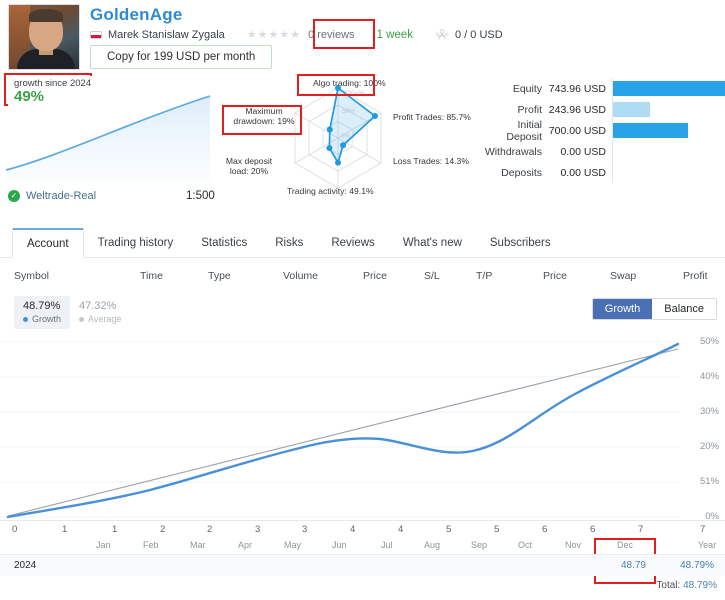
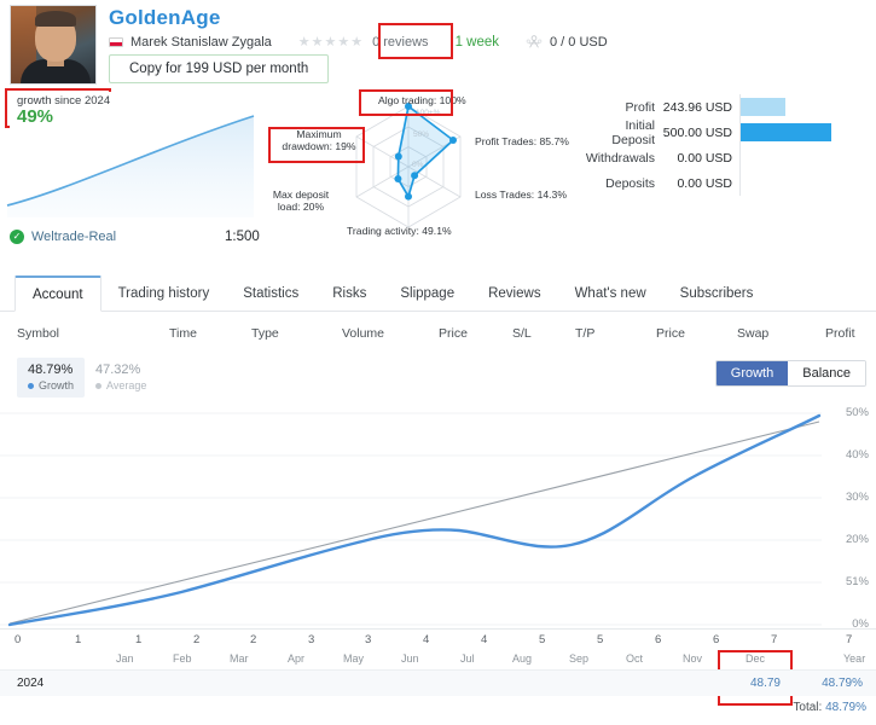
  GoldenAge
  Marek Stanislaw Zygala
  ★★★★★
  0 reviews
  1 week
  0 / 0 USD
  Copy for 199 USD per month
  growth since 2024
  49%
  ✓
  Weltrade-Real
  1:500
  Algo trading: 100%
  Profit Trades: 85.7%
  Loss Trades: 14.3%
  Trading activity: 49.1%
  Max deposit load: 20%
  Maximum drawdown: 19%
- Equity
- 743.96 USD
  Profit
  243.96 USD
  Initial Deposit
- 700.00 USD
+ 500.00 USD
  Withdrawals
  0.00 USD
  Deposits
  0.00 USD
  Account
  Trading history
  Statistics
  Risks
+ Slippage
  Reviews
  What's new
  Subscribers
  Symbol
  Time
  Type
  Volume
  Price
  S/L
  T/P
  Price
  Swap
  Profit
  48.79%
  Growth
  47.32%
  Average
  Growth
  Balance
  50%
  40%
  30%
  20%
  51%
  0%
  0
  1
  1
  2
  2
  3
  3
  4
  4
  5
  5
  6
  6
  7
  7
  Jan
  Feb
  Mar
  Apr
  May
  Jun
  Jul
  Aug
  Sep
  Oct
  Nov
  Dec
  Year
  2024
  48.79
  48.79%
  Total: 48.79%
